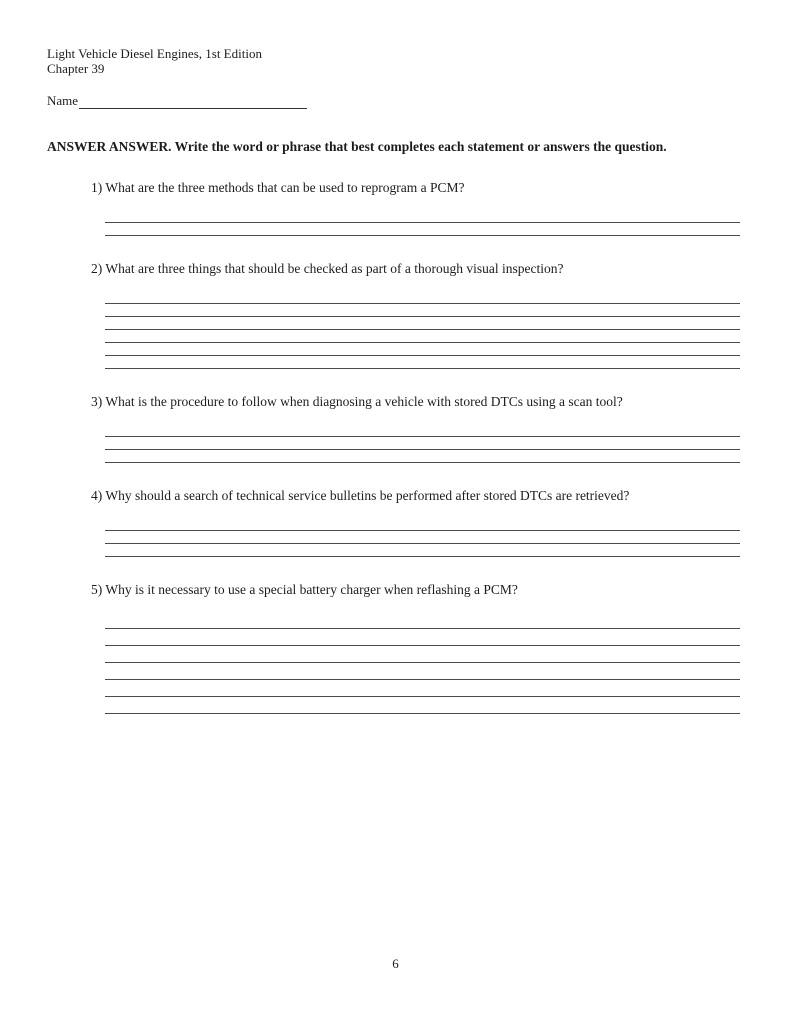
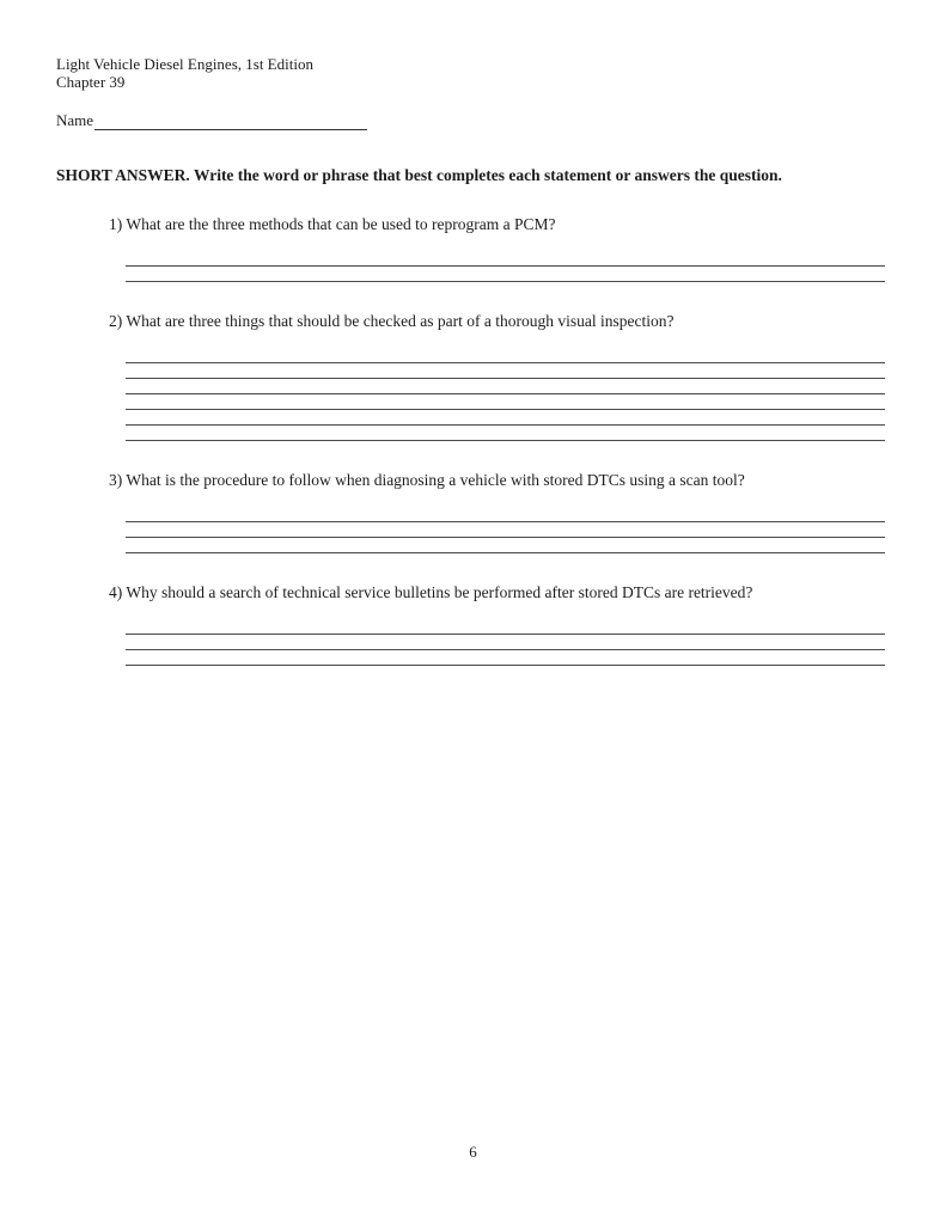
  Light Vehicle Diesel Engines, 1st Edition
  Chapter 39
  Name
- ANSWER ANSWER. Write the word or phrase that best completes each statement or answers the question.
+ SHORT ANSWER. Write the word or phrase that best completes each statement or answers the question.
  1) What are the three methods that can be used to reprogram a PCM?
  2) What are three things that should be checked as part of a thorough visual inspection?
  3) What is the procedure to follow when diagnosing a vehicle with stored DTCs using a scan tool?
  4) Why should a search of technical service bulletins be performed after stored DTCs are retrieved?
- 5) Why is it necessary to use a special battery charger when reflashing a PCM?
  6
